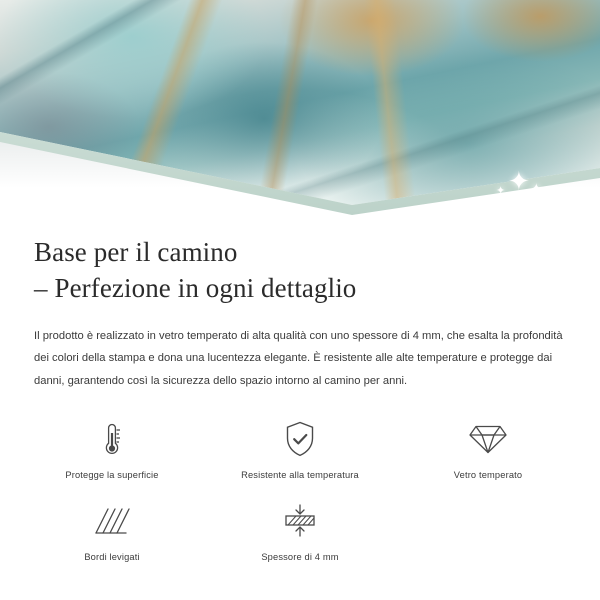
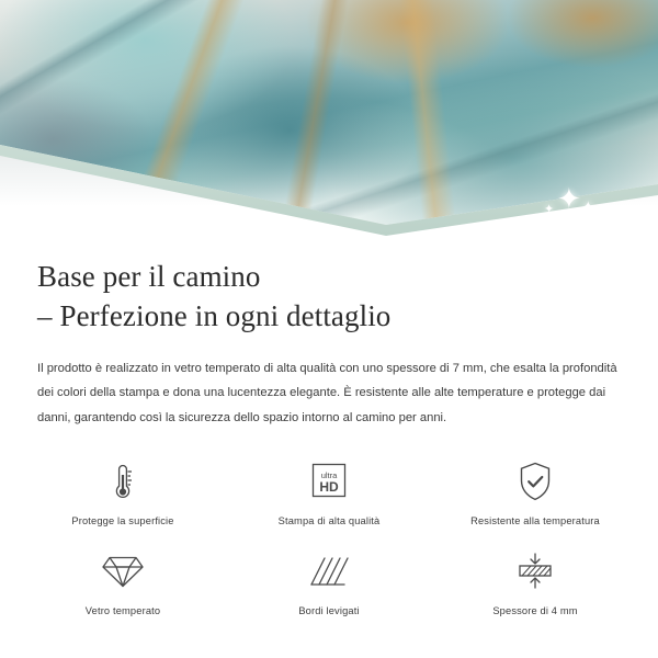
  ✦
  ✦
  ✦
  Base per il camino
  – Perfezione in ogni dettaglio
- Il prodotto è realizzato in vetro temperato di alta qualità con uno spessore di 4 mm, che esalta la profondità dei colori della stampa e dona una lucentezza elegante. È resistente alle alte temperature e protegge dai danni, garantendo così la sicurezza dello spazio intorno al camino per anni.
+ Il prodotto è realizzato in vetro temperato di alta qualità con uno spessore di 7 mm, che esalta la profondità dei colori della stampa e dona una lucentezza elegante. È resistente alle alte temperature e protegge dai danni, garantendo così la sicurezza dello spazio intorno al camino per anni.
  Protegge la superficie
+ ultra
+ HD
+ Stampa di alta qualità
  Resistente alla temperatura
  Vetro temperato
  Bordi levigati
  Spessore di 4 mm
